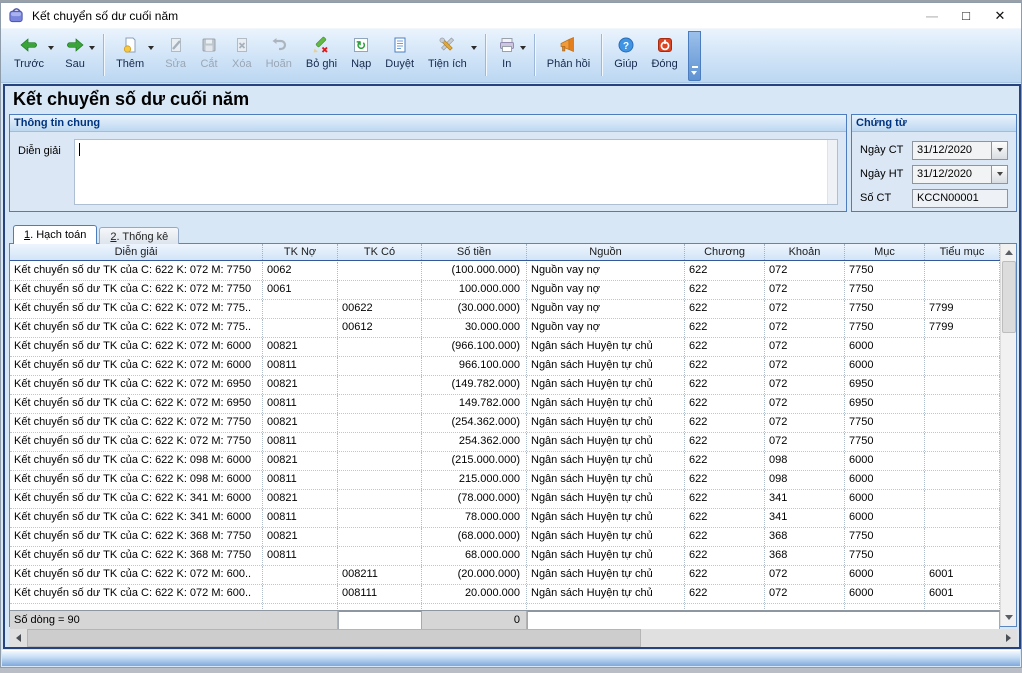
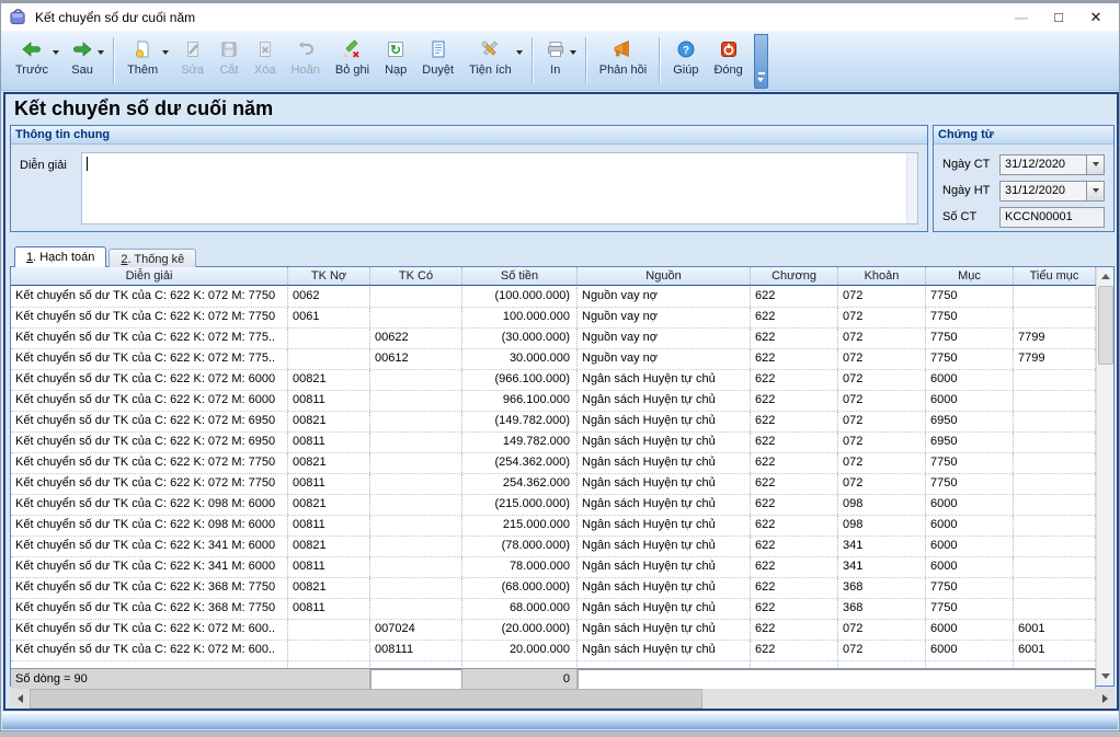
  Kết chuyển số dư cuối năm
  —
  □
  ✕
  Trước
  Sau
  Thêm
  Sửa
  Cắt
  Xóa
  Hoãn
  Bỏ ghi
  ↻
  Nạp
  Duyệt
  Tiện ích
  In
  Phản hồi
  ?
  Giúp
  Đóng
  Kết chuyển số dư cuối năm
  Thông tin chung
  Diễn giải
  Chứng từ
  Ngày CT
  31/12/2020
  Ngày HT
  31/12/2020
  Số CT
  KCCN00001
  1. Hạch toán
  2. Thống kê
  Diễn giải
  TK Nợ
  TK Có
  Số tiền
  Nguồn
  Chương
  Khoản
  Mục
  Tiểu mục
  Kết chuyển số dư TK của C: 622 K: 072 M: 7750
  0062
  (100.000.000)
  Nguồn vay nợ
  622
  072
  7750
  Kết chuyển số dư TK của C: 622 K: 072 M: 7750
  0061
  100.000.000
  Nguồn vay nợ
  622
  072
  7750
  Kết chuyển số dư TK của C: 622 K: 072 M: 775..
  00622
  (30.000.000)
  Nguồn vay nợ
  622
  072
  7750
  7799
  Kết chuyển số dư TK của C: 622 K: 072 M: 775..
  00612
  30.000.000
  Nguồn vay nợ
  622
  072
  7750
  7799
  Kết chuyển số dư TK của C: 622 K: 072 M: 6000
  00821
  (966.100.000)
  Ngân sách Huyện tự chủ
  622
  072
  6000
  Kết chuyển số dư TK của C: 622 K: 072 M: 6000
  00811
  966.100.000
  Ngân sách Huyện tự chủ
  622
  072
  6000
  Kết chuyển số dư TK của C: 622 K: 072 M: 6950
  00821
  (149.782.000)
  Ngân sách Huyện tự chủ
  622
  072
  6950
  Kết chuyển số dư TK của C: 622 K: 072 M: 6950
  00811
  149.782.000
  Ngân sách Huyện tự chủ
  622
  072
  6950
  Kết chuyển số dư TK của C: 622 K: 072 M: 7750
  00821
  (254.362.000)
  Ngân sách Huyện tự chủ
  622
  072
  7750
  Kết chuyển số dư TK của C: 622 K: 072 M: 7750
  00811
  254.362.000
  Ngân sách Huyện tự chủ
  622
  072
  7750
  Kết chuyển số dư TK của C: 622 K: 098 M: 6000
  00821
  (215.000.000)
  Ngân sách Huyện tự chủ
  622
  098
  6000
  Kết chuyển số dư TK của C: 622 K: 098 M: 6000
  00811
  215.000.000
  Ngân sách Huyện tự chủ
  622
  098
  6000
  Kết chuyển số dư TK của C: 622 K: 341 M: 6000
  00821
  (78.000.000)
  Ngân sách Huyện tự chủ
  622
  341
  6000
  Kết chuyển số dư TK của C: 622 K: 341 M: 6000
  00811
  78.000.000
  Ngân sách Huyện tự chủ
  622
  341
  6000
  Kết chuyển số dư TK của C: 622 K: 368 M: 7750
  00821
  (68.000.000)
  Ngân sách Huyện tự chủ
  622
  368
  7750
  Kết chuyển số dư TK của C: 622 K: 368 M: 7750
  00811
  68.000.000
  Ngân sách Huyện tự chủ
  622
  368
  7750
  Kết chuyển số dư TK của C: 622 K: 072 M: 600..
- 008211
+ 007024
  (20.000.000)
  Ngân sách Huyện tự chủ
  622
  072
  6000
  6001
  Kết chuyển số dư TK của C: 622 K: 072 M: 600..
  008111
  20.000.000
  Ngân sách Huyện tự chủ
  622
  072
  6000
  6001
  Số dòng = 90
  0
